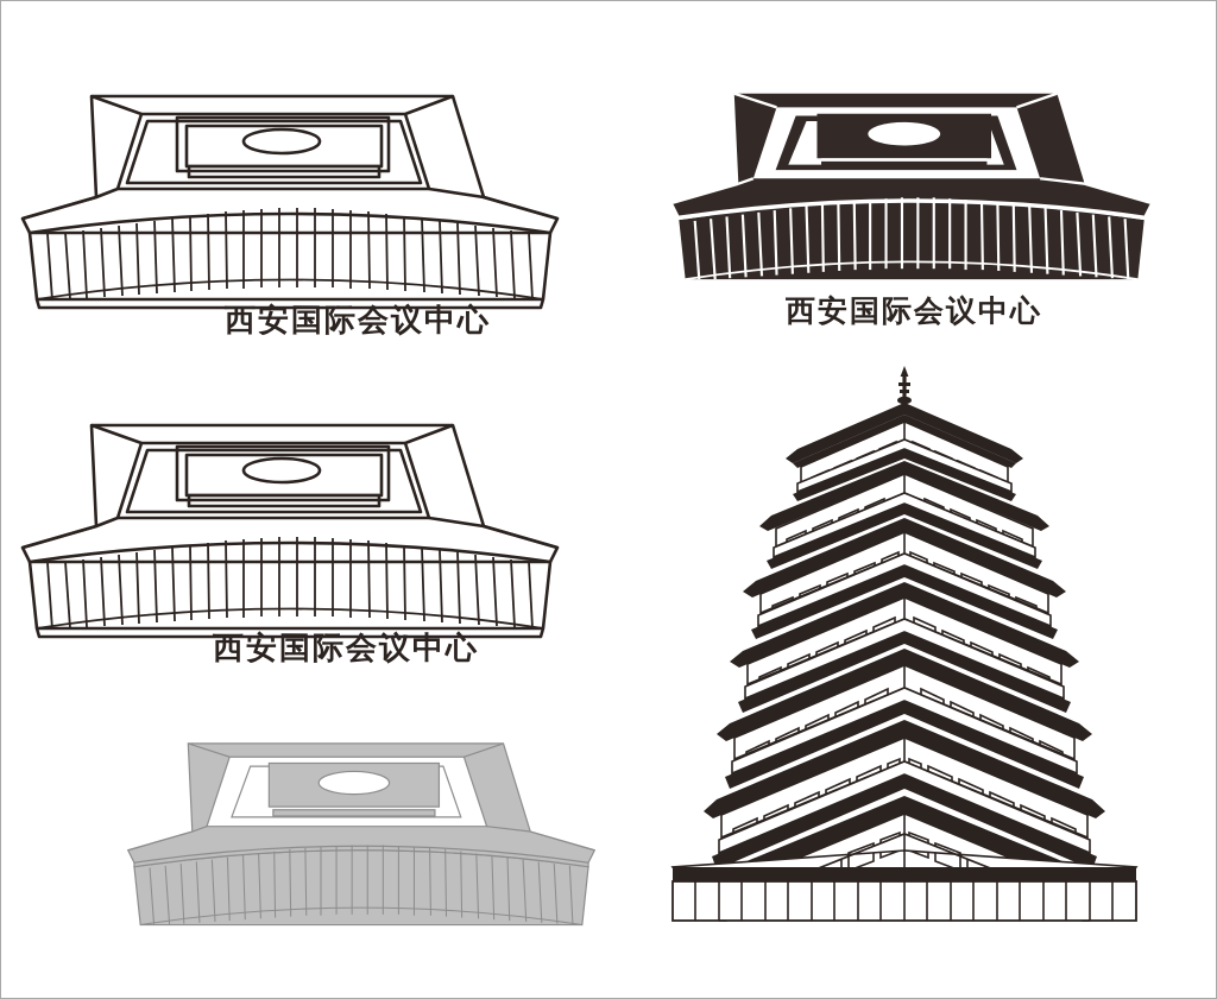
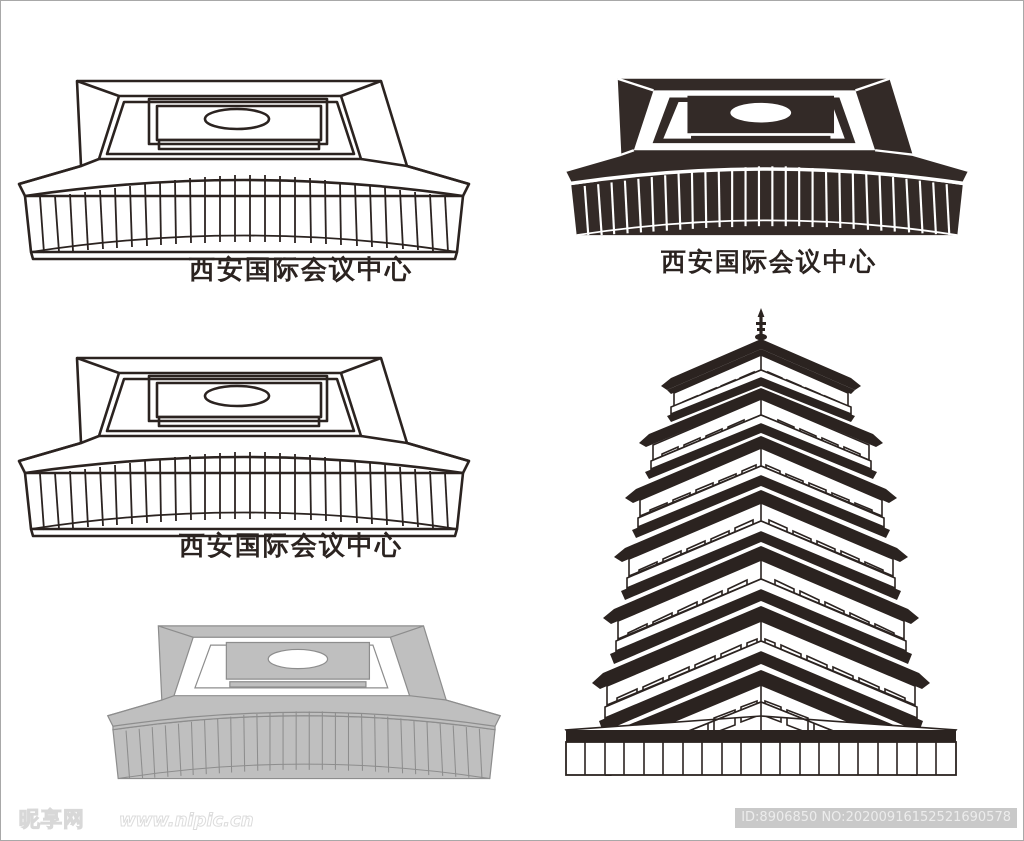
  西安国际会议中心
  西安国际会议中心
  西安国际会议中心
+ 昵享网
+ www.nipic.cn
+ ID:8906850 NO:20200916152521690578
